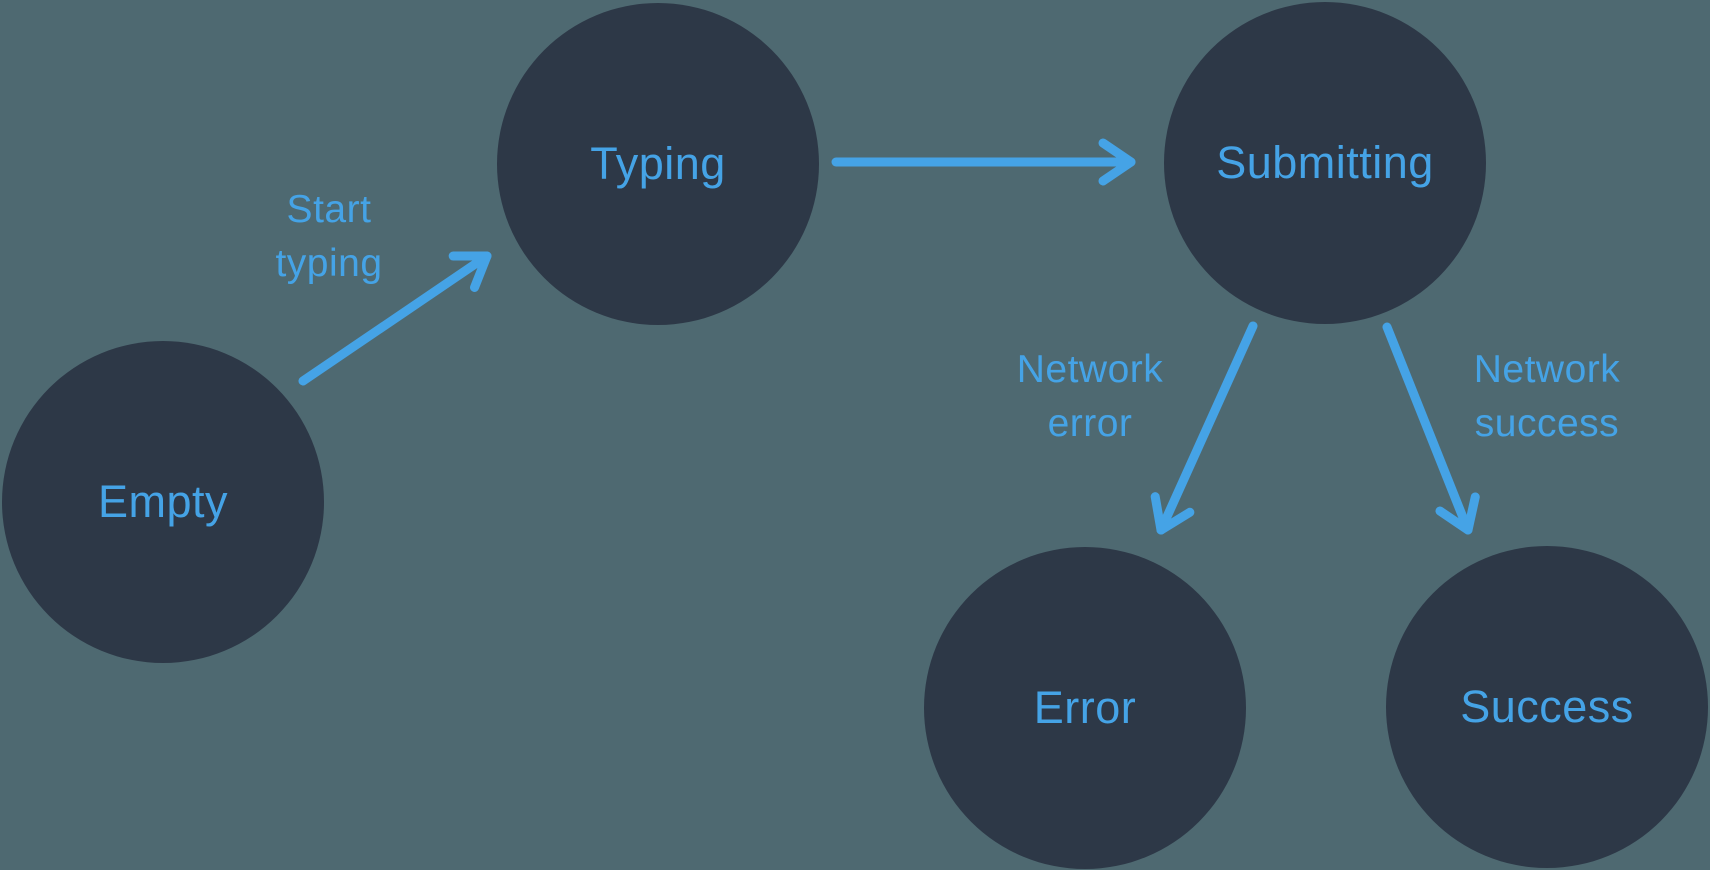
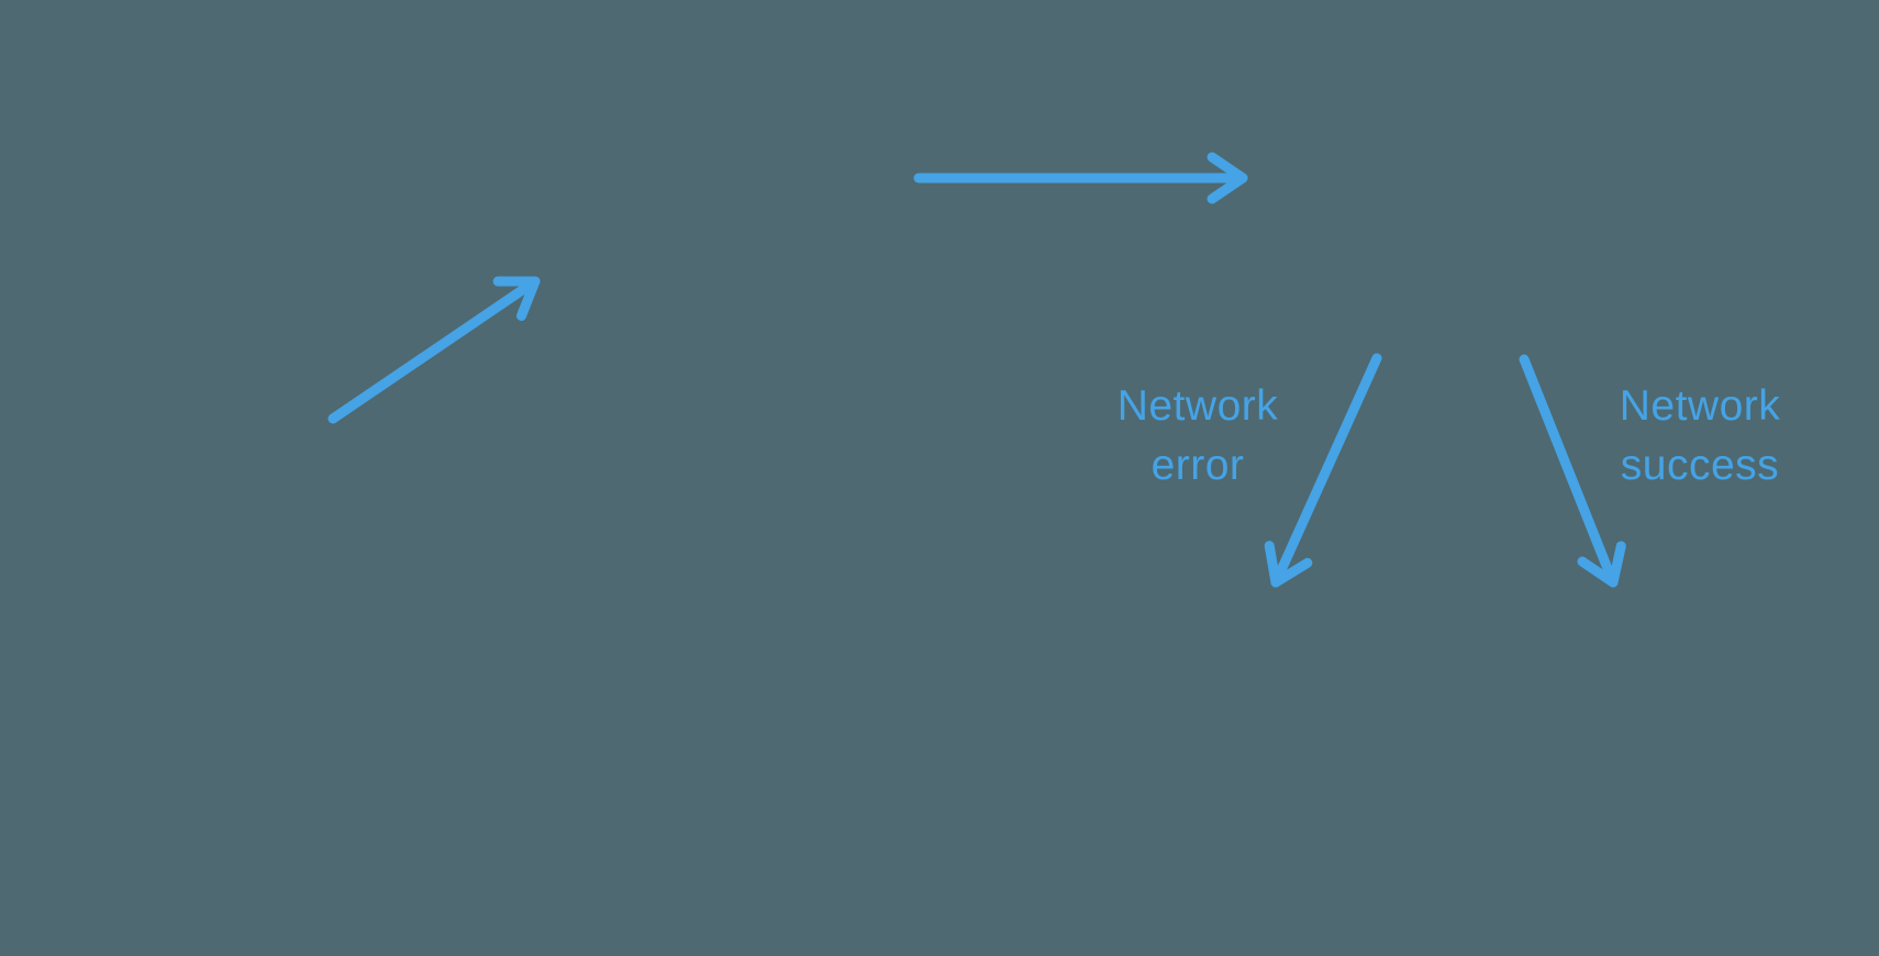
- Empty
- Typing
- Submitting
- Error
- Success
- Start
- typing
  Network
  error
  Network
  success
